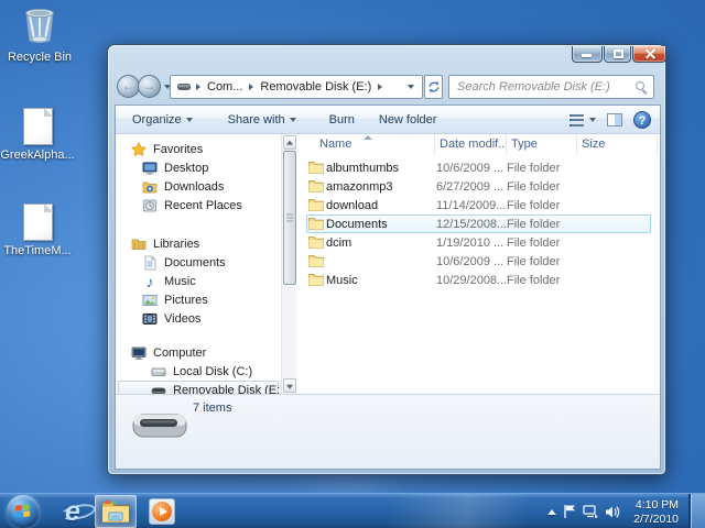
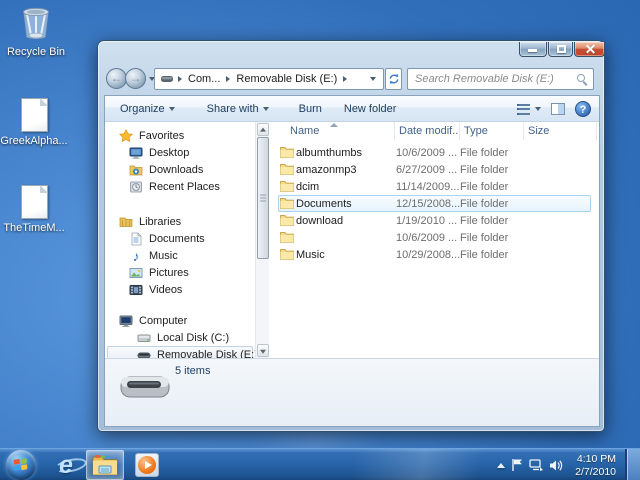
  Recycle Bin
  GreekAlpha...
  TheTimeM...
  ←
  →
  Com...
  Removable Disk (E:)
  Search Removable Disk (E:)
  Organize
  Share with
  Burn
  New folder
  ?
  Favorites
  Desktop
  Downloads
  Recent Places
  Libraries
  Documents
  ♪
  Music
  Pictures
  Videos
  Computer
  Local Disk (C:)
  Removable Disk (E:
  Name
  Date modif..
  Type
  Size
  albumthumbs
  10/6/2009 ...
  File folder
  amazonmp3
  6/27/2009 ...
  File folder
- download
+ dcim
  11/14/2009...
  File folder
  Documents
  12/15/2008...
  File folder
- dcim
+ download
  1/19/2010 ...
  File folder
  10/6/2009 ...
  File folder
  Music
  10/29/2008...
  File folder
- 7 items
+ 5 items
  e
  4:10 PM
  2/7/2010
